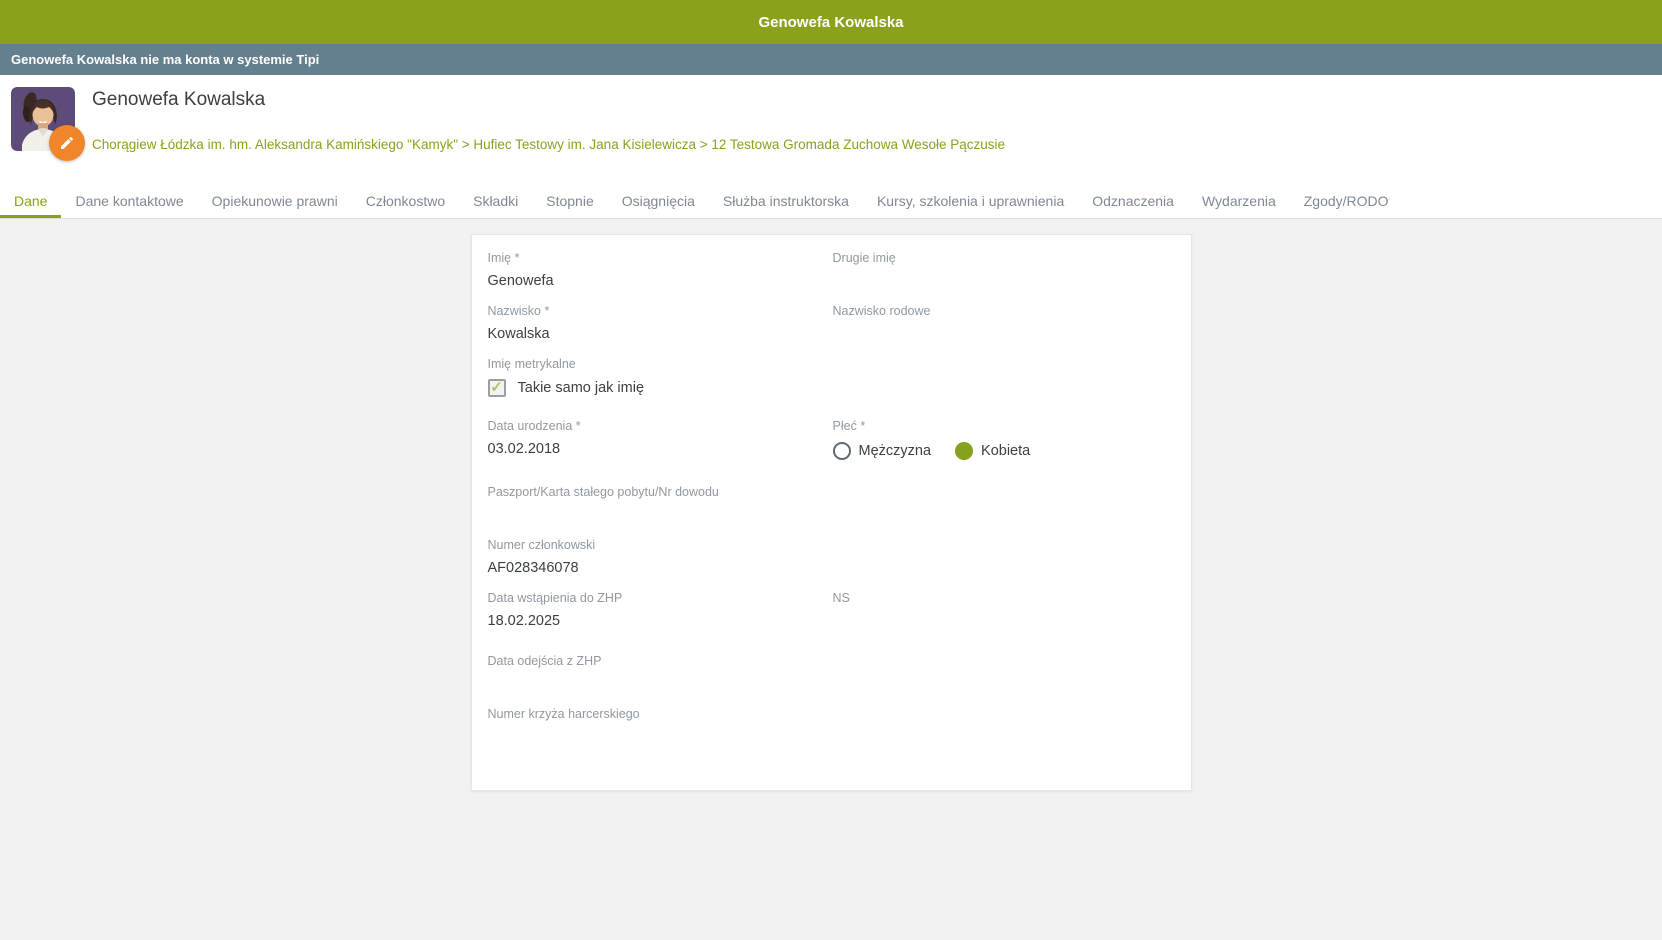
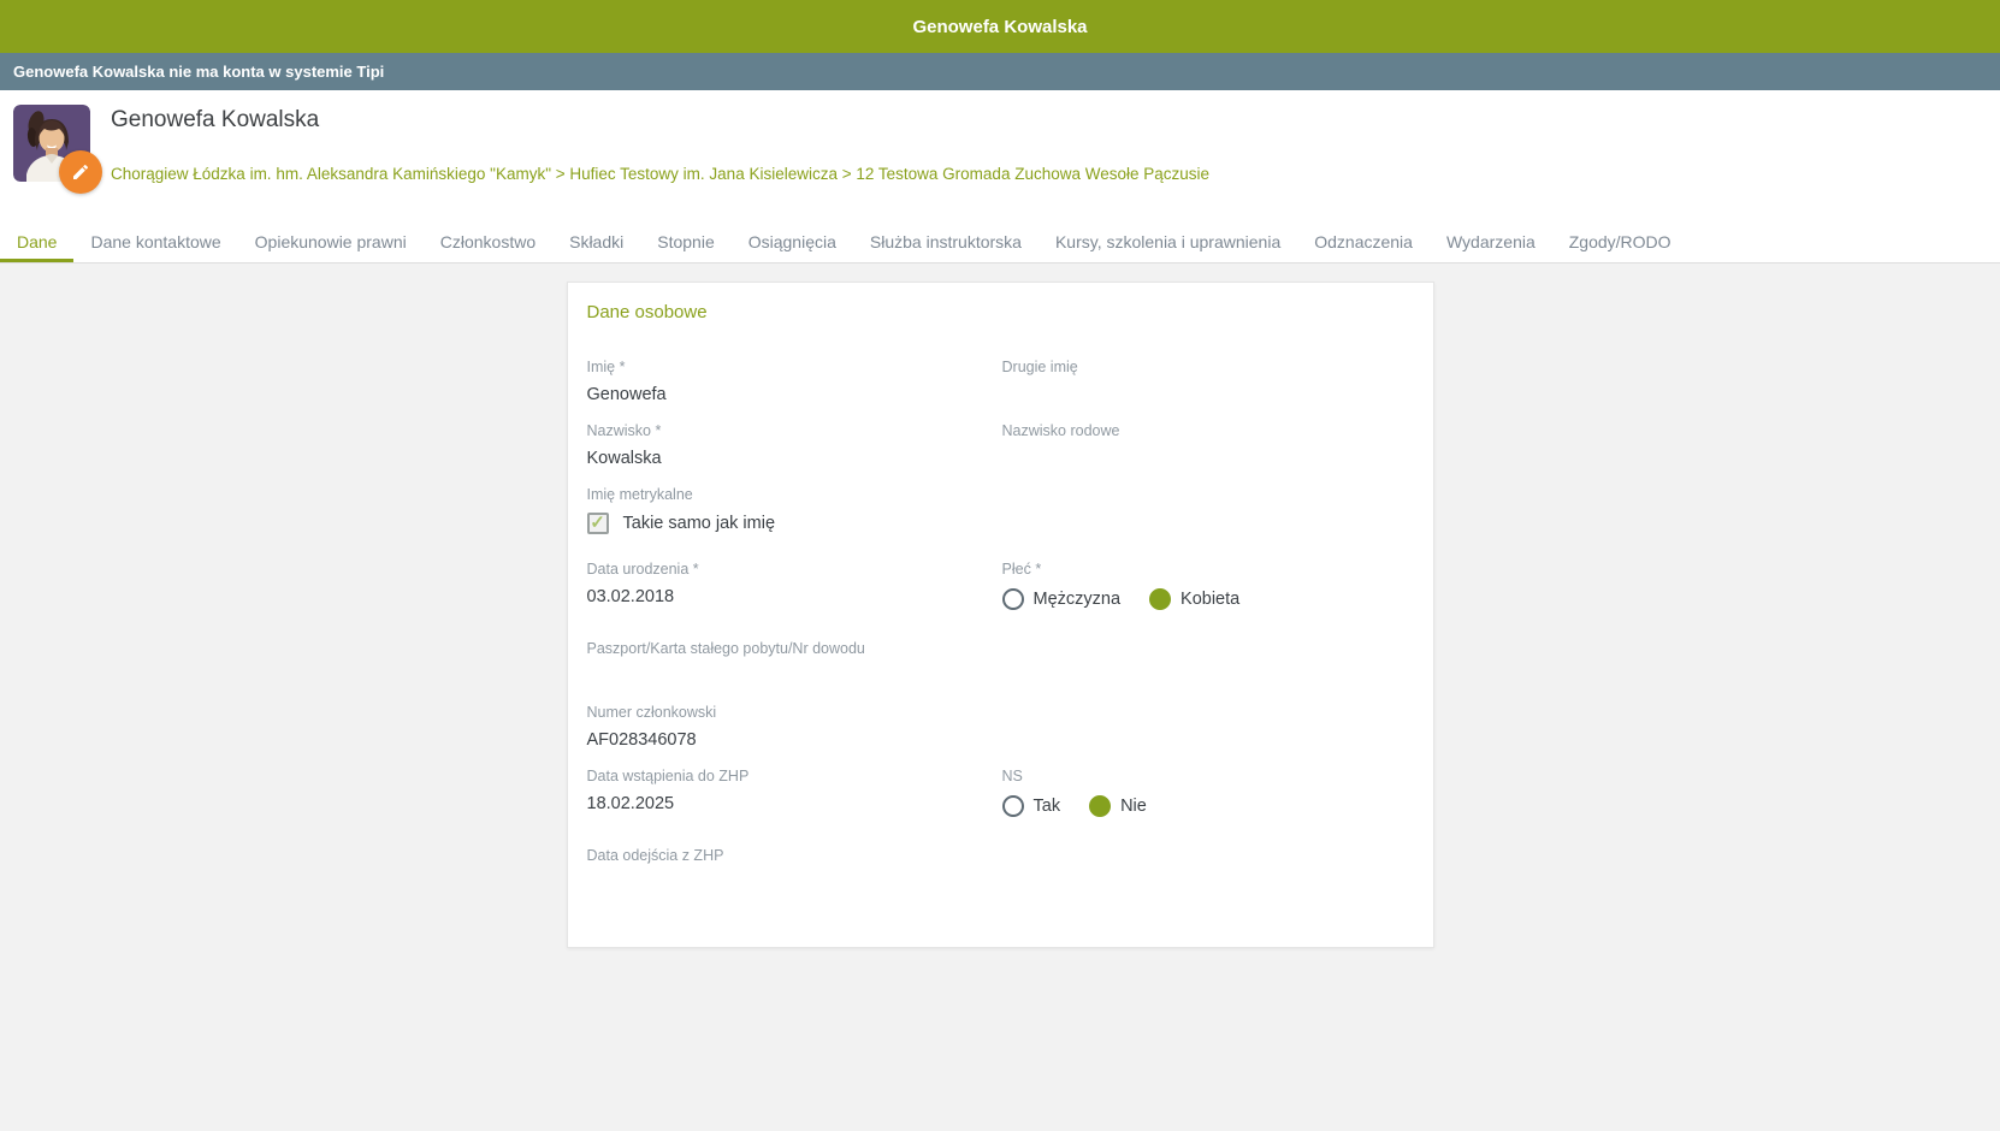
  Genowefa Kowalska
  Genowefa Kowalska nie ma konta w systemie Tipi
  Genowefa Kowalska
  Chorągiew Łódzka im. hm. Aleksandra Kamińskiego "Kamyk" > Hufiec Testowy im. Jana Kisielewicza > 12 Testowa Gromada Zuchowa Wesołe Pączusie
  Dane
  Dane kontaktowe
  Opiekunowie prawni
  Członkostwo
  Składki
  Stopnie
  Osiągnięcia
  Służba instruktorska
  Kursy, szkolenia i uprawnienia
  Odznaczenia
  Wydarzenia
  Zgody/RODO
+ Dane osobowe
  Imię *
  Genowefa
  Drugie imię
  Nazwisko *
  Kowalska
  Nazwisko rodowe
  Imię metrykalne
  ✓
  Takie samo jak imię
  Data urodzenia *
  03.02.2018
  Płeć *
  Mężczyzna
  Kobieta
  Paszport/Karta stałego pobytu/Nr dowodu
  Numer członkowski
  AF028346078
  Data wstąpienia do ZHP
  18.02.2025
  NS
+ Tak
+ Nie
  Data odejścia z ZHP
- Numer krzyża harcerskiego
